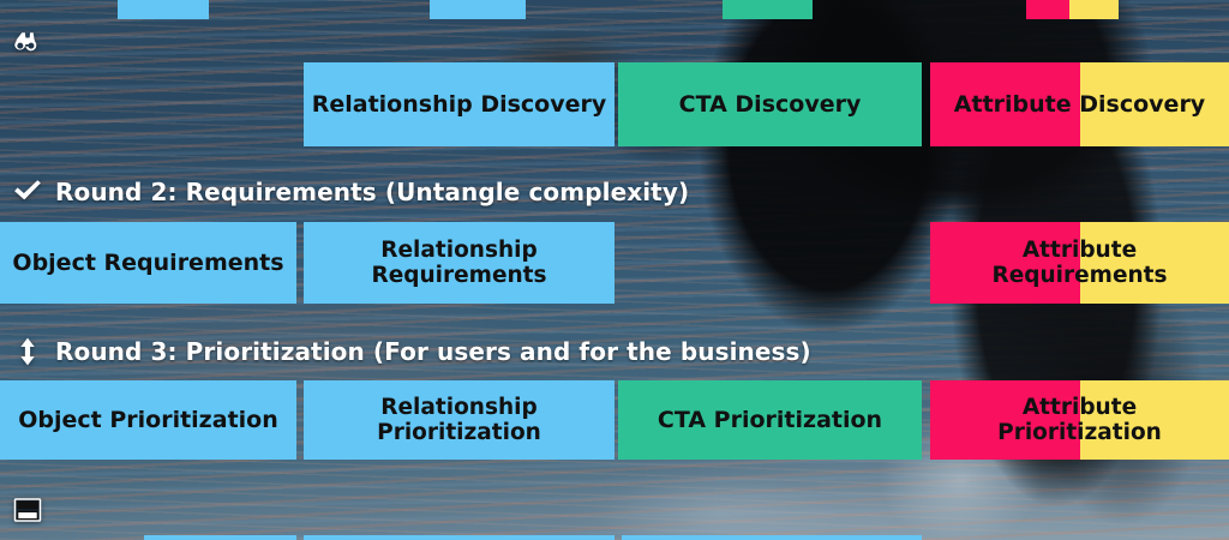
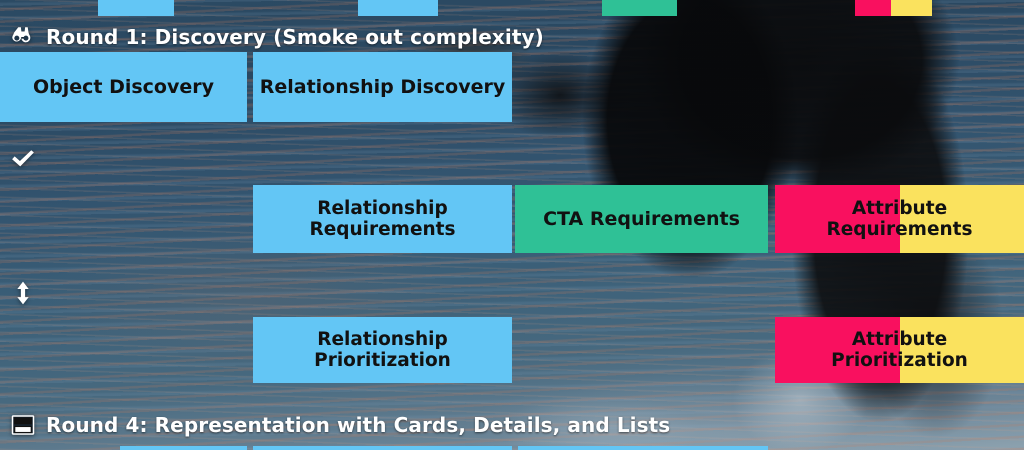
+ Round 1: Discovery (Smoke out complexity)
+ Object Discovery
  Relationship Discovery
- CTA Discovery
- Attribute Discovery
- Round 2: Requirements (Untangle complexity)
- Object Requirements
  Relationship
  Requirements
+ CTA Requirements
  Attribute
  Requirements
- Round 3: Prioritization (For users and for the business)
- Object Prioritization
  Relationship
  Prioritization
- CTA Prioritization
  Attribute
  Prioritization
+ Round 4: Representation with Cards, Details, and Lists
